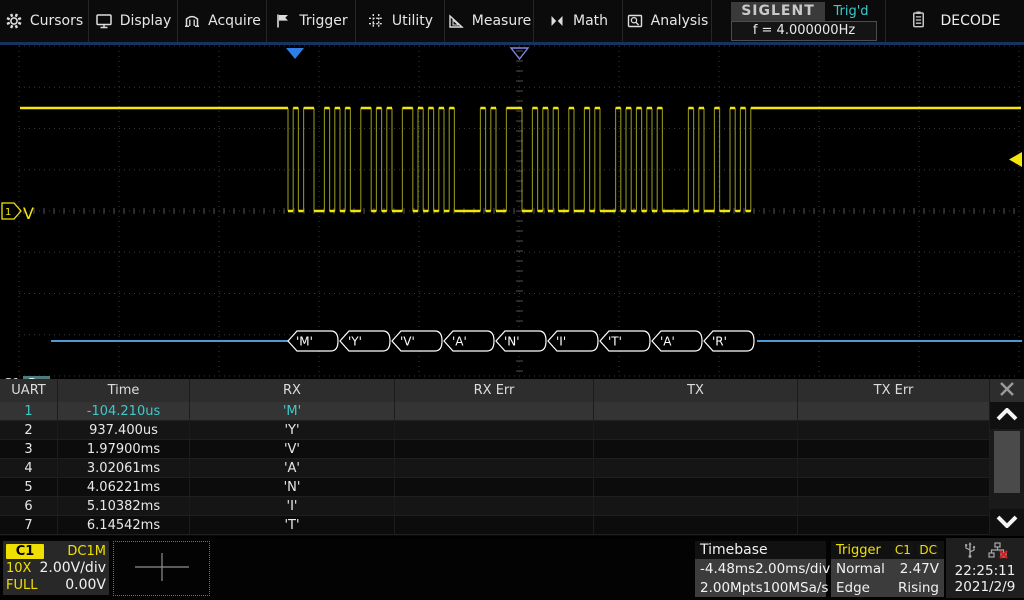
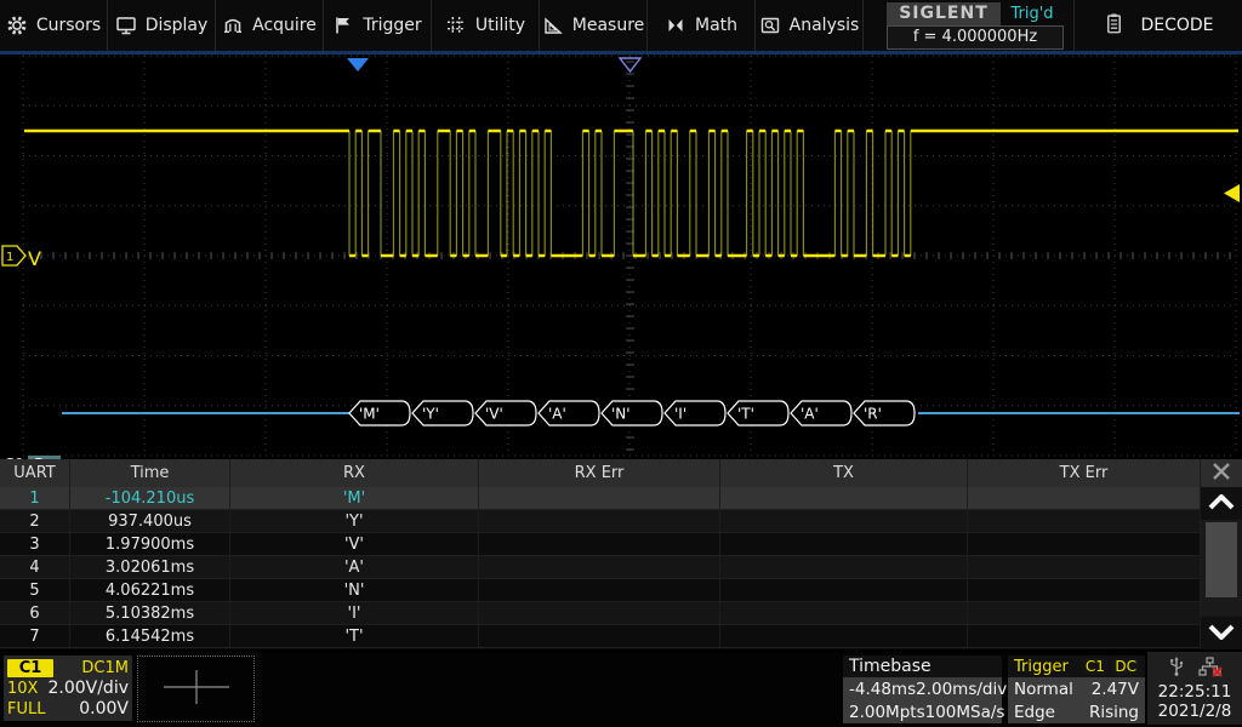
  Cursors
  Display
  Acquire
  Trigger
  Utility
  Measure
  Math
  Analysis
  SIGLENT
  Trig'd
  f = 4.000000Hz
  DECODE
  1
  V
  'M'
  'Y'
  'V'
  'A'
  'N'
  'I'
  'T'
  'A'
  'R'
  UART
  Time
  RX
  RX Err
  TX
  TX Err
  1
  -104.210us
  'M'
  2
  937.400us
  'Y'
  3
  1.97900ms
  'V'
  4
  3.02061ms
  'A'
  5
  4.06221ms
  'N'
  6
  5.10382ms
  'I'
  7
  6.14542ms
  'T'
  C1
  DC1M
  10X
  2.00V/div
  FULL
  0.00V
  Timebase
  -4.48ms
  2.00ms/div
  2.00Mpts
  100MSa/s
  Trigger
  C1 DC
  Normal
  2.47V
  Edge
  Rising
  22:25:11
- 2021/2/9
+ 2021/2/8
